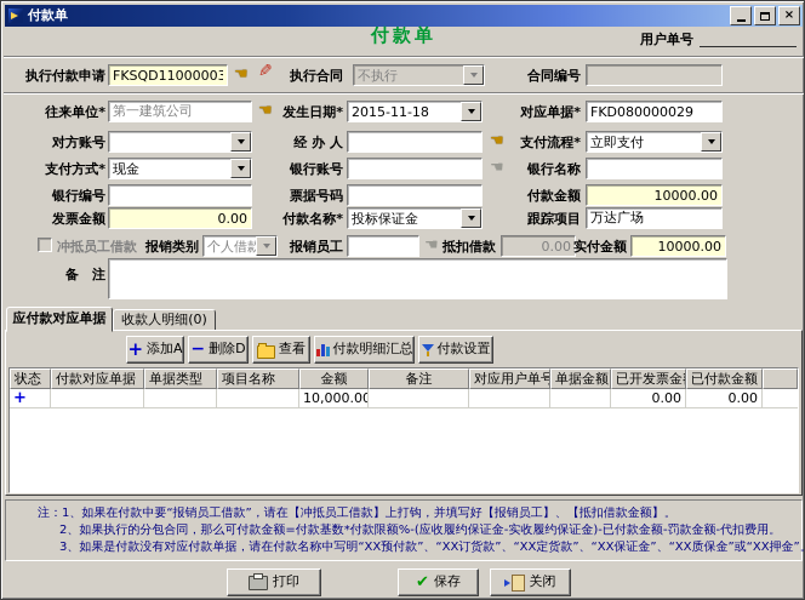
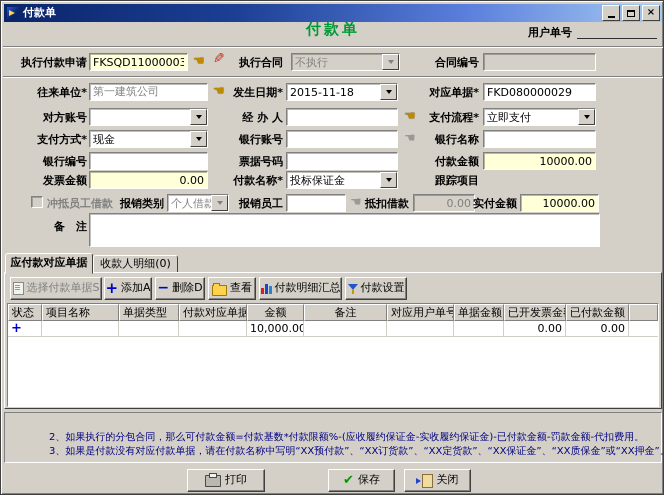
  付款单
  ×
  付款单
  用户单号
  执行付款申请
  FKSQD11000003
  执行合同
  不执行
  合同编号
  往来单位*
  第一建筑公司
  发生日期*
  2015-11-18
  对应单据*
  FKD080000029
  对方账号
  经 办 人
  支付流程*
  立即支付
  支付方式*
  现金
  银行账号
  银行名称
  银行编号
  票据号码
  付款金额
  10000.00
  发票金额
  0.00
  付款名称*
  投标保证金
  跟踪项目
- 万达广场
  冲抵员工借款
  报销类别
  个人借款
  报销员工
  抵扣借款
  0.00
  实付金额
  10000.00
  备 注
  应付款对应单据
  收款人明细(0)
+ 选择付款单据S
  添加A
  删除D
  查看
  付款明细汇总
  付款设置
  状态
- 付款对应单据
+ 项目名称
  单据类型
- 项目名称
+ 付款对应单据
  金额
  备注
  对应用户单号
  单据金额
  已开发票金
  已付款金额
  +
  10,000.00
  0.00
  0.00
- 注：1、如果在付款中要“报销员工借款”，请在【冲抵员工借款】上打钩，并填写好【报销员工】、【抵扣借款金额】。
  2、如果执行的分包合同，那么可付款金额=付款基数*付款限额%-(应收履约保证金-实收履约保证金)-已付款金额-罚款金额-代扣费用。
  3、如果是付款没有对应付款单据，请在付款名称中写明“XX预付款”、“XX订货款”、“XX定货款”、“XX保证金”、“XX质保金”或“XX押金”
  打印
  保存
  关闭
